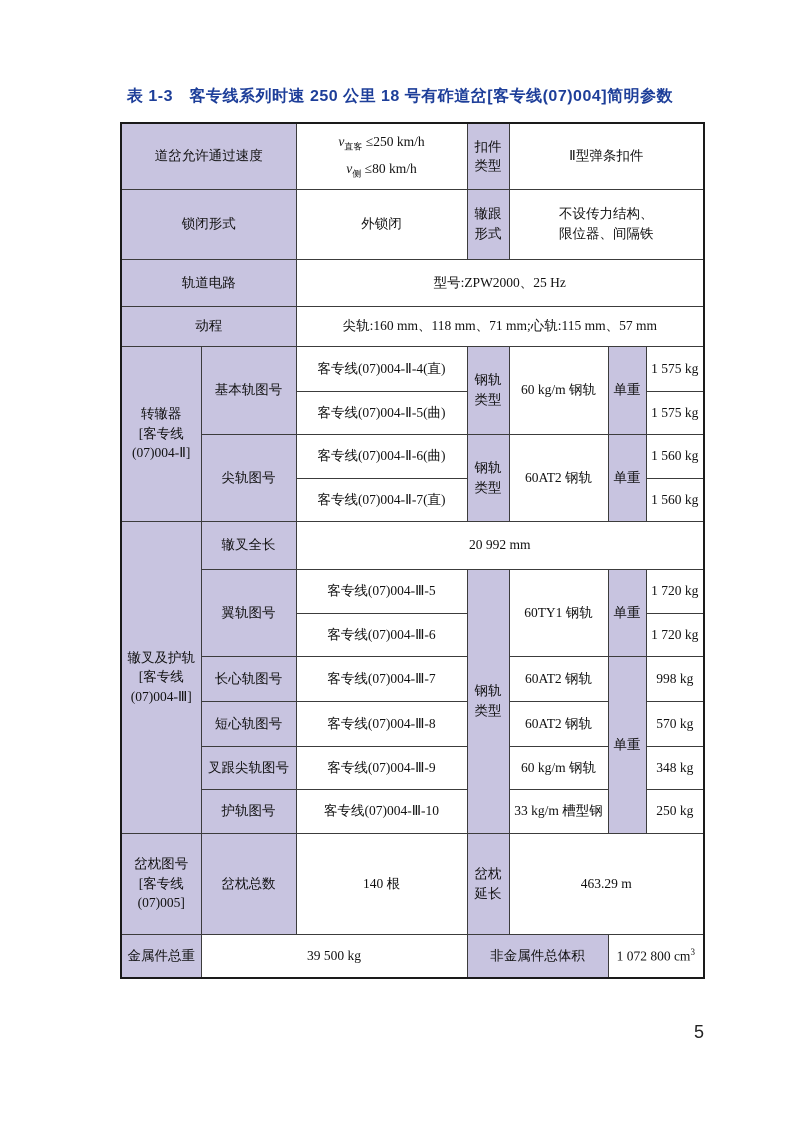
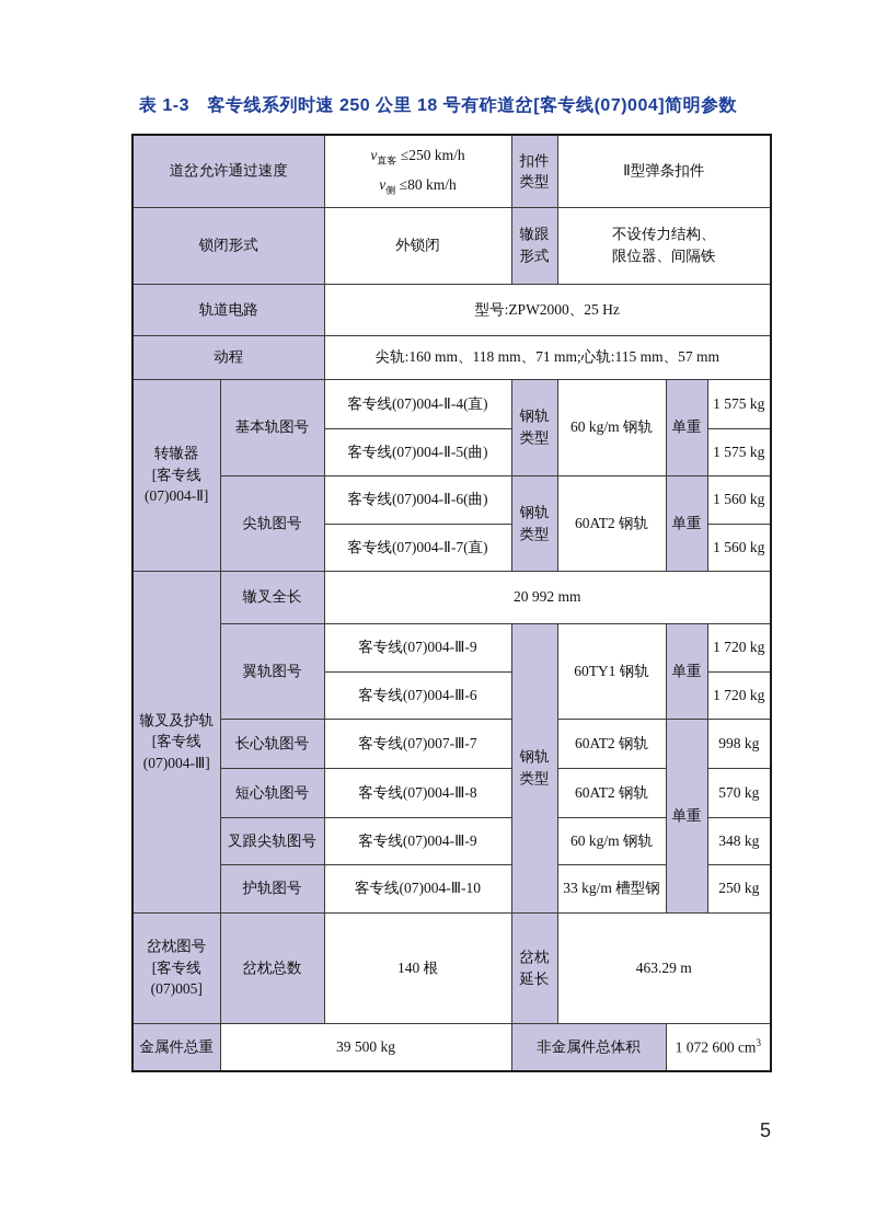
  表 1-3 客专线系列时速 250 公里 18 号有砟道岔[客专线(07)004]简明参数
  道岔允许通过速度	v直客 ≤250 km/h v侧 ≤80 km/h	扣件类型	Ⅱ型弹条扣件
  锁闭形式	外锁闭	辙跟形式	不设传力结构、 限位器、间隔铁
  轨道电路	型号:ZPW2000、25 Hz
  动程	尖轨:160 mm、118 mm、71 mm;心轨:115 mm、57 mm
  转辙器 [客专线 (07)004-Ⅱ]	基本轨图号	客专线(07)004-Ⅱ-4(直)	钢轨类型	60 kg/m 钢轨	单重	1 575 kg
  客专线(07)004-Ⅱ-5(曲)	1 575 kg
  尖轨图号	客专线(07)004-Ⅱ-6(曲)	钢轨类型	60AT2 钢轨	单重	1 560 kg
  客专线(07)004-Ⅱ-7(直)	1 560 kg
  辙叉及护轨 [客专线 (07)004-Ⅲ]	辙叉全长	20 992 mm
- 翼轨图号	客专线(07)004-Ⅲ-5	钢轨类型	60TY1 钢轨	单重	1 720 kg
+ 翼轨图号	客专线(07)004-Ⅲ-9	钢轨类型	60TY1 钢轨	单重	1 720 kg
  客专线(07)004-Ⅲ-6	1 720 kg
- 长心轨图号	客专线(07)004-Ⅲ-7	60AT2 钢轨	单重	998 kg
+ 长心轨图号	客专线(07)007-Ⅲ-7	60AT2 钢轨	单重	998 kg
  短心轨图号	客专线(07)004-Ⅲ-8	60AT2 钢轨	570 kg
  叉跟尖轨图号	客专线(07)004-Ⅲ-9	60 kg/m 钢轨	348 kg
  护轨图号	客专线(07)004-Ⅲ-10	33 kg/m 槽型钢	250 kg
  岔枕图号 [客专线 (07)005]	岔枕总数	140 根	岔枕延长	463.29 m
- 金属件总重	39 500 kg	非金属件总体积	1 072 800 cm3
+ 金属件总重	39 500 kg	非金属件总体积	1 072 600 cm3
  5
